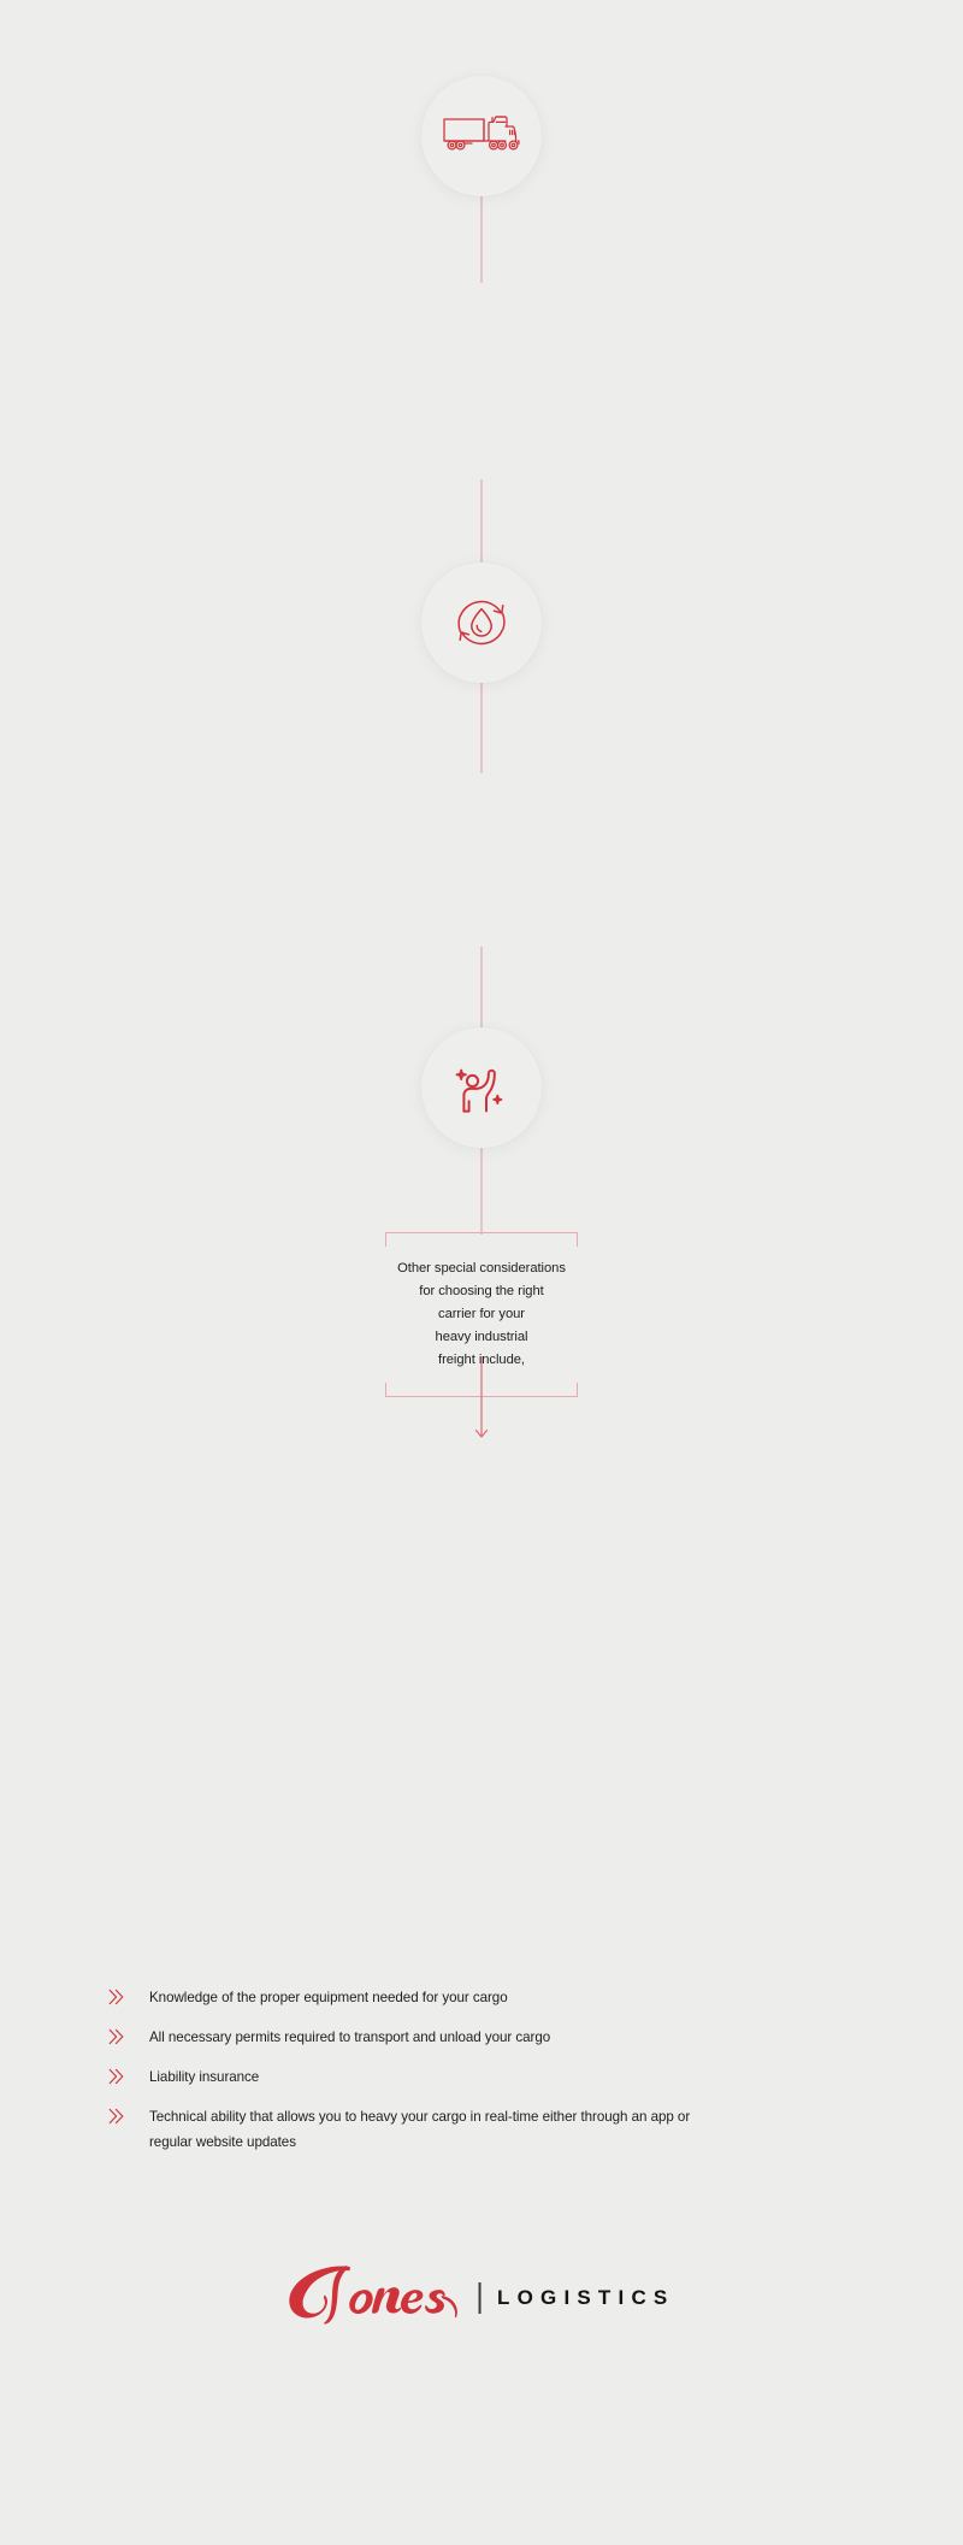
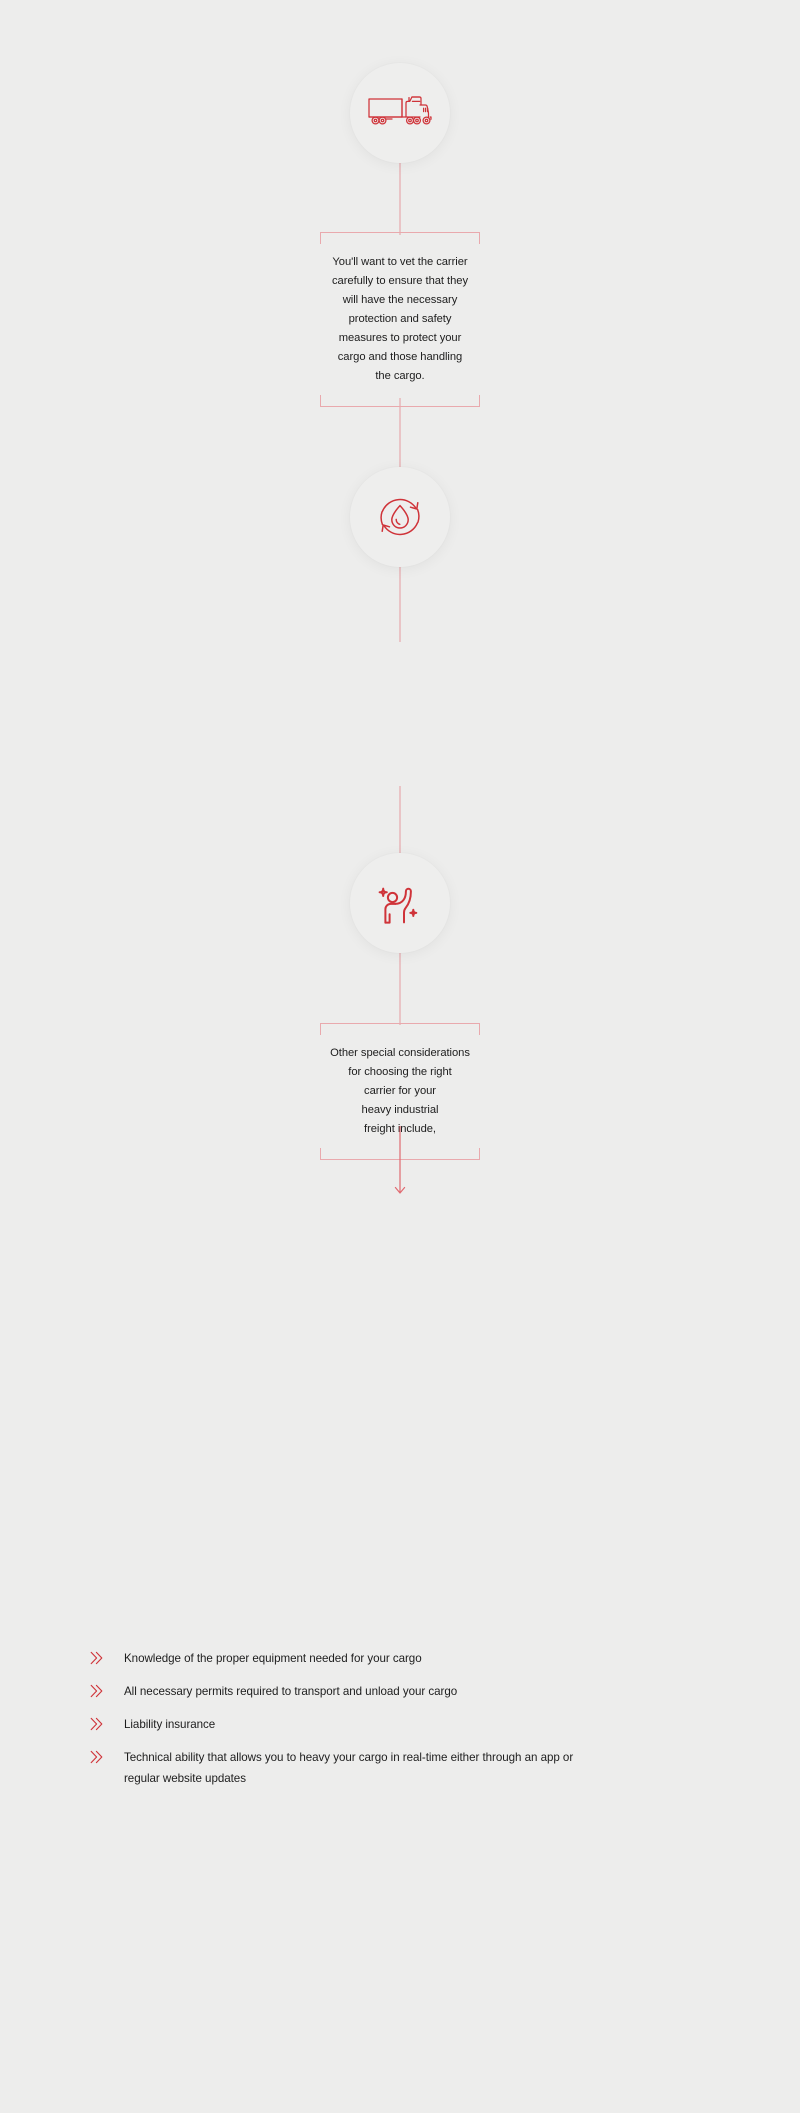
+ You'll want to vet the carrier
+ carefully to ensure that they
+ will have the necessary
+ protection and safety
+ measures to protect your
+ cargo and those handling
+ the cargo.
  Other special considerations
  for choosing the right
  carrier for your
  heavy industrial
  freight include,
  Knowledge of the proper equipment needed for your cargo
  All necessary permits required to transport and unload your cargo
  Liability insurance
  Technical ability that allows you to heavy your cargo in real-time either through an app or regular website updates
- LOGISTICS
